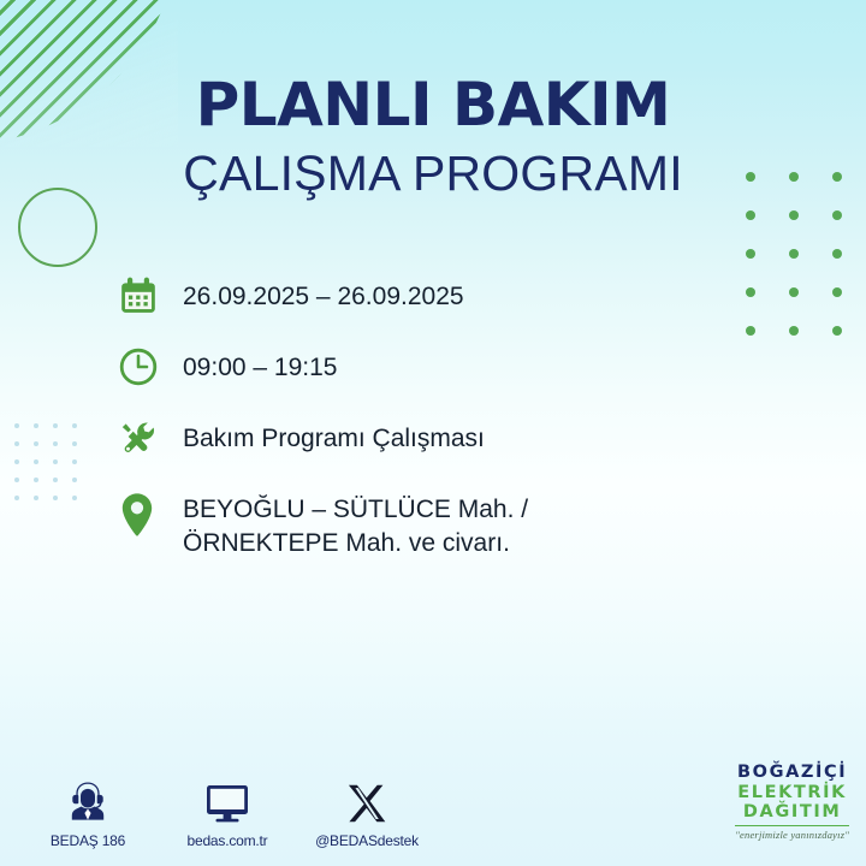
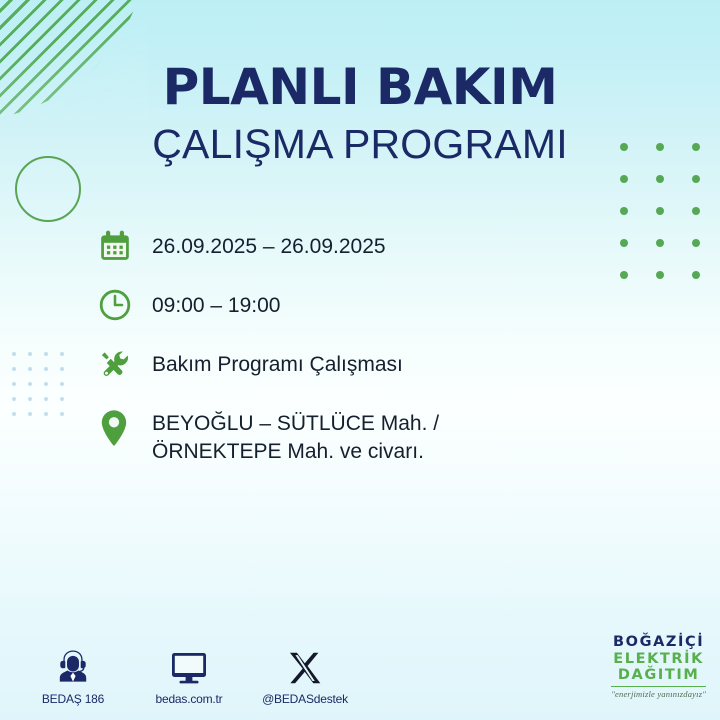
  PLANLI BAKIM
  ÇALIŞMA PROGRAMI
  26.09.2025 – 26.09.2025
- 09:00 – 19:15
+ 09:00 – 19:00
  Bakım Programı Çalışması
  BEYOĞLU – SÜTLÜCE Mah. /
  ÖRNEKTEPE Mah. ve civarı.
  BEDAŞ 186
  bedas.com.tr
  @BEDASdestek
  BOĞAZİÇİ
  ELEKTRİK
  DAĞITIM
  "enerjimizle yanınızdayız"
